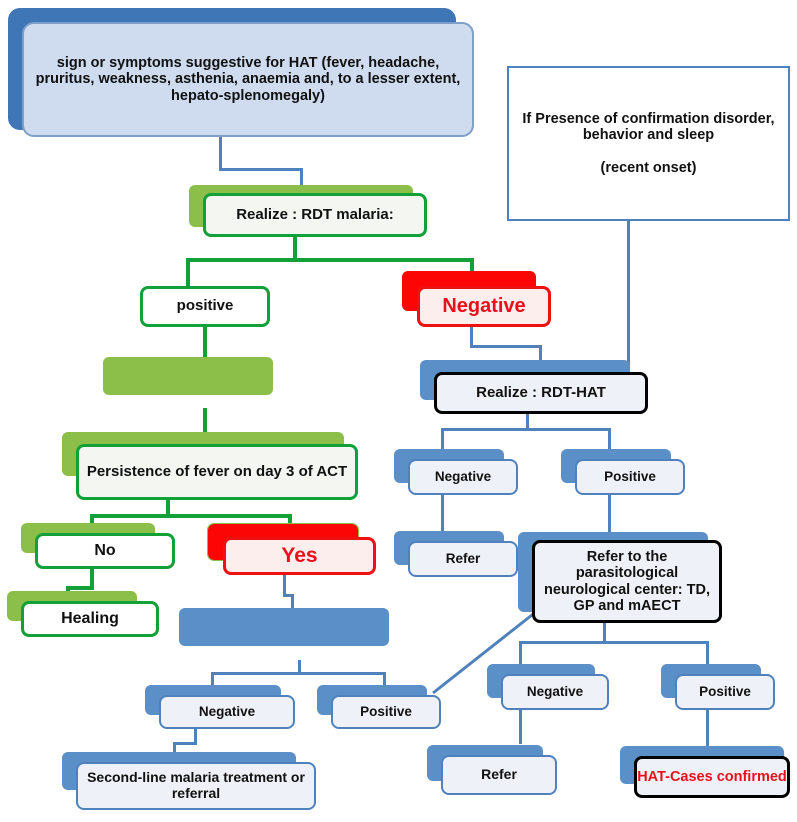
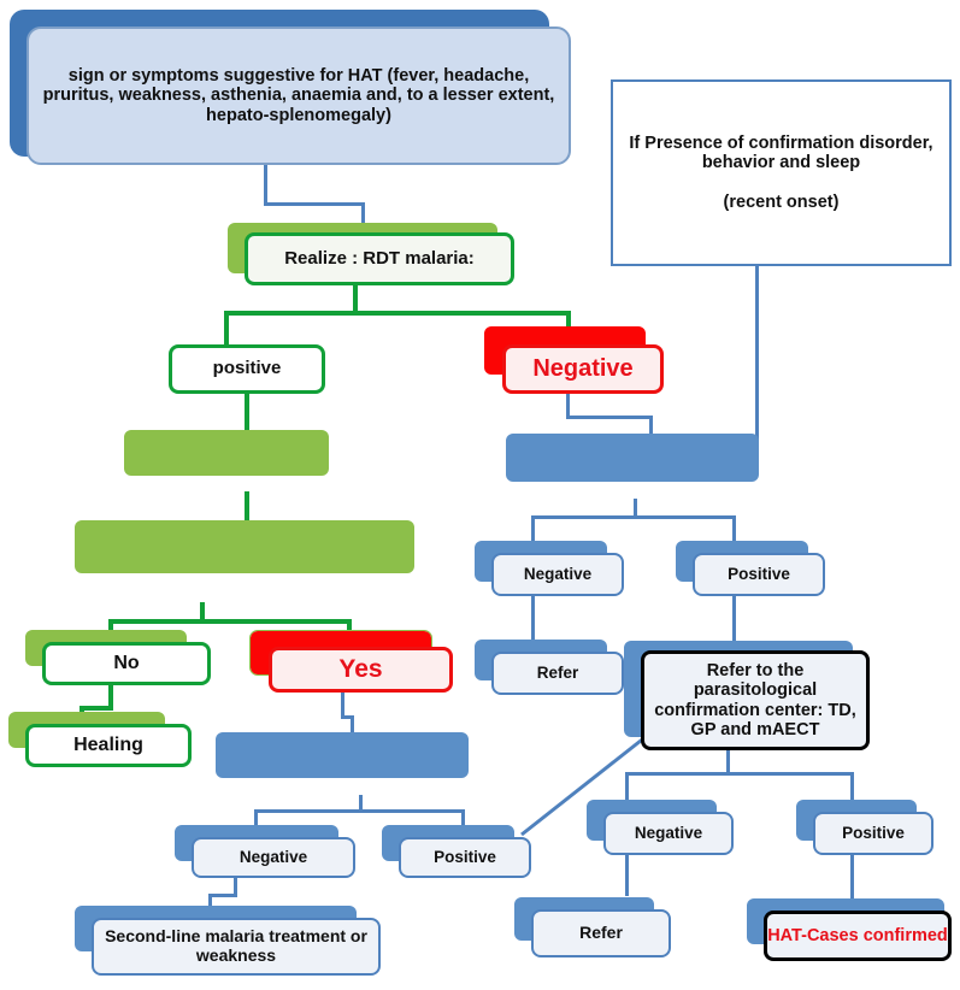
  sign or symptoms suggestive for HAT (fever, headache, pruritus, weakness, asthenia, anaemia and, to a lesser extent, hepato-splenomegaly)
  If Presence of confirmation disorder, behavior and sleep
  (recent onset)
  Realize : RDT malaria:
  positive
  Negative
- Realize : RDT-HAT
- Persistence of fever on day 3 of ACT
  Negative
  Positive
  No
  Yes
  Refer
- Refer to the parasitological neurological center: TD, GP and mAECT
+ Refer to the parasitological confirmation center: TD, GP and mAECT
  Healing
  Negative
  Positive
  Negative
  Positive
- Second-line malaria treatment or referral
+ Second-line malaria treatment or weakness
  Refer
  HAT-Cases confirmed
